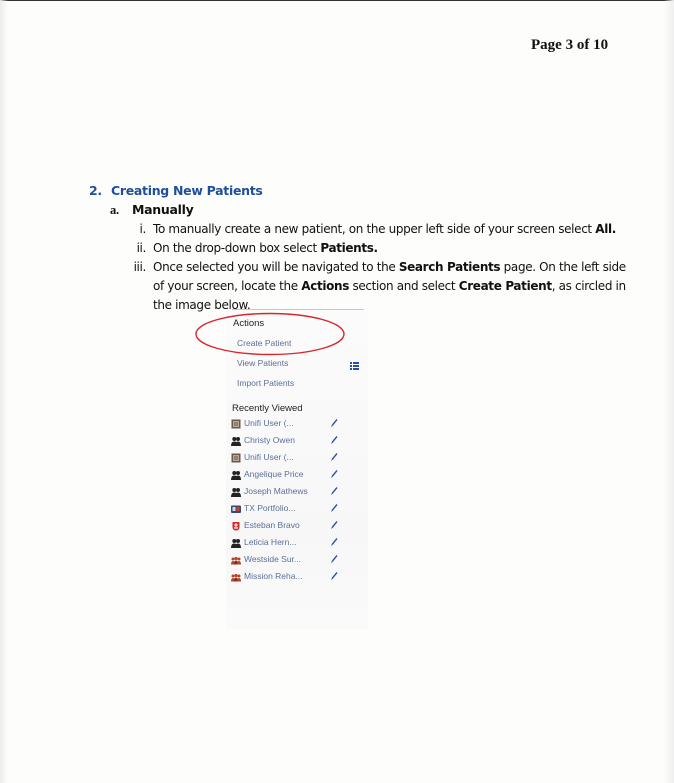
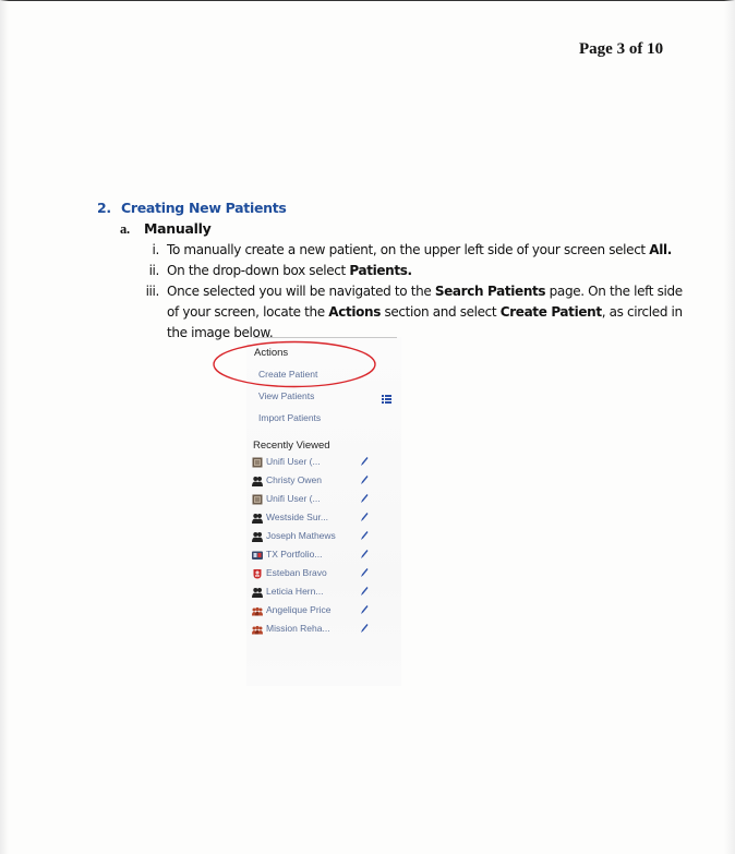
  Page 3 of 10
  2. Creating New Patients
  a. Manually
  i.
  To manually create a new patient, on the upper left side of your screen select All.
  ii.
  On the drop-down box select Patients.
  iii.
  Once selected you will be navigated to the Search Patients page. On the left side of your screen, locate the Actions section and select Create Patient, as circled in the image below.
  Actions
  Create Patient
  View Patients
  Import Patients
  Recently Viewed
  Unifi User (...
  Christy Owen
  Unifi User (...
- Angelique Price
+ Westside Sur...
  Joseph Mathews
  TX Portfolio...
  Esteban Bravo
  Leticia Hern...
- Westside Sur...
+ Angelique Price
  Mission Reha...
